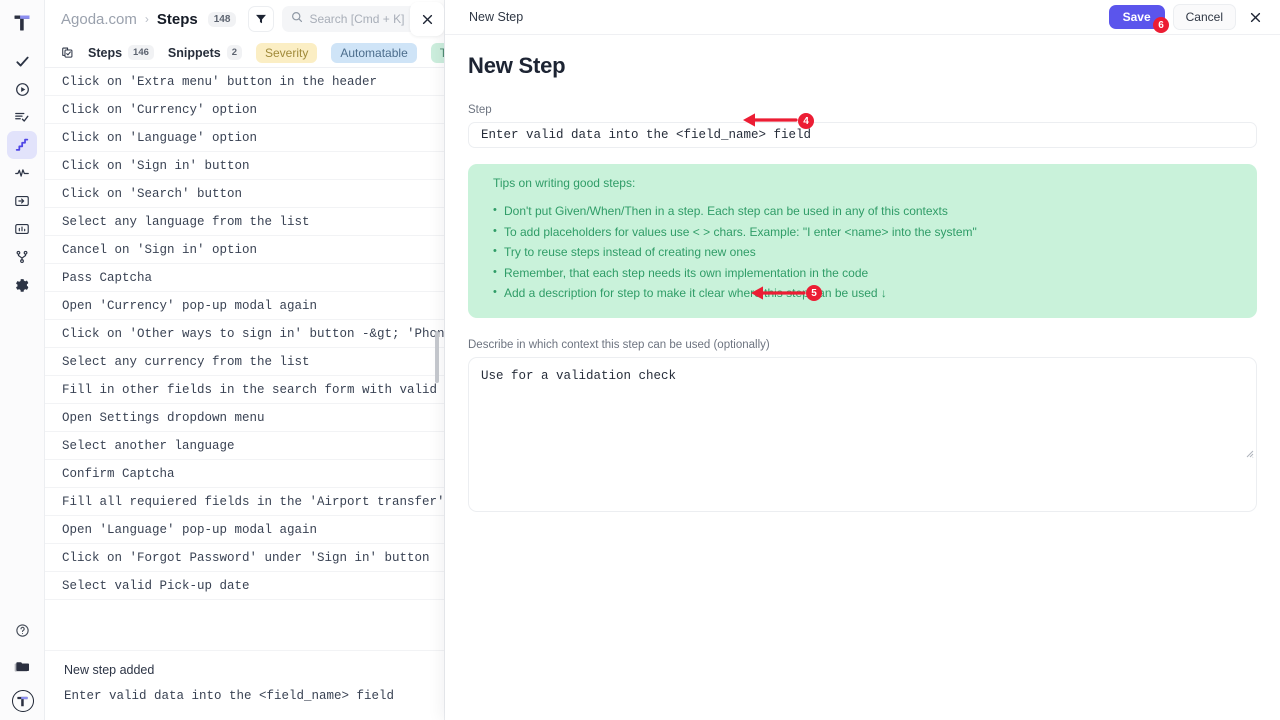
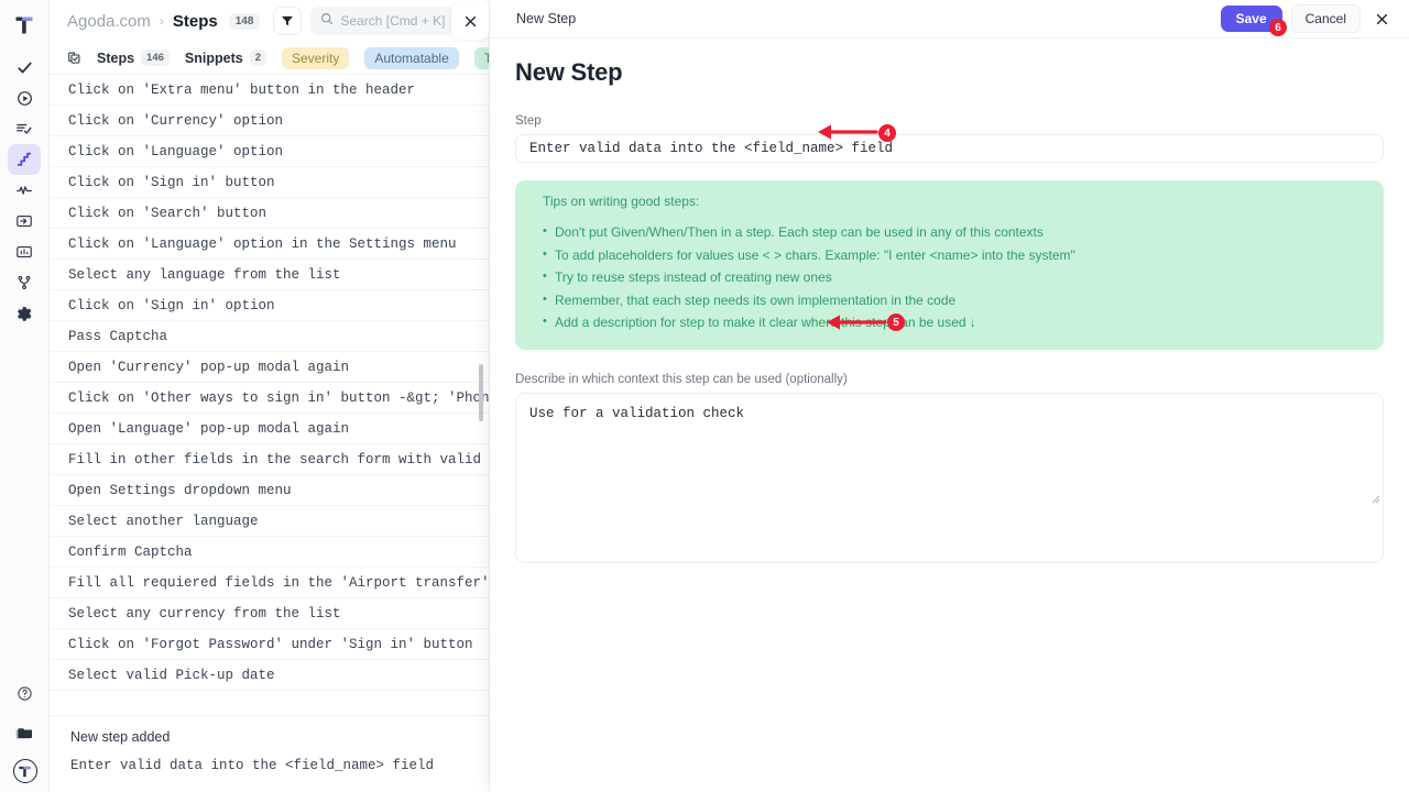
  Agoda.com
  ›
  Steps
  148
  Search [Cmd + K]
  Steps
  146
  Snippets
  2
  Severity
  Automatable
  Click on 'Extra menu' button in the header
  Click on 'Currency' option
  Click on 'Language' option
  Click on 'Sign in' button
  Click on 'Search' button
+ Click on 'Language' option in the Settings menu
  Select any language from the list
- Cancel on 'Sign in' option
+ Click on 'Sign in' option
  Pass Captcha
  Open 'Currency' pop-up modal again
  Click on 'Other ways to sign in' button -&gt; 'Phon
- Select any currency from the list
+ Open 'Language' pop-up modal again
  Fill in other fields in the search form with valid
  Open Settings dropdown menu
  Select another language
  Confirm Captcha
  Fill all requiered fields in the 'Airport transfer'
- Open 'Language' pop-up modal again
+ Select any currency from the list
  Click on 'Forgot Password' under 'Sign in' button
  Select valid Pick-up date
  New step added
  Enter valid data into the <field_name> field
  New Step
  Save
  Cancel
  New Step
  Step
  Enter valid data into the <field_name> field
  Tips on writing good steps:
  Don't put Given/When/Then in a step. Each step can be used in any of this contexts
  To add placeholders for values use < > chars. Example: "I enter <name> into the system"
  Try to reuse steps instead of creating new ones
  Remember, that each step needs its own implementation in the code
  Add a description for step to make it clear when be used ↓
  Describe in which context this step can be used (optionally)
  Use for a validation check
  4
  5
  6
